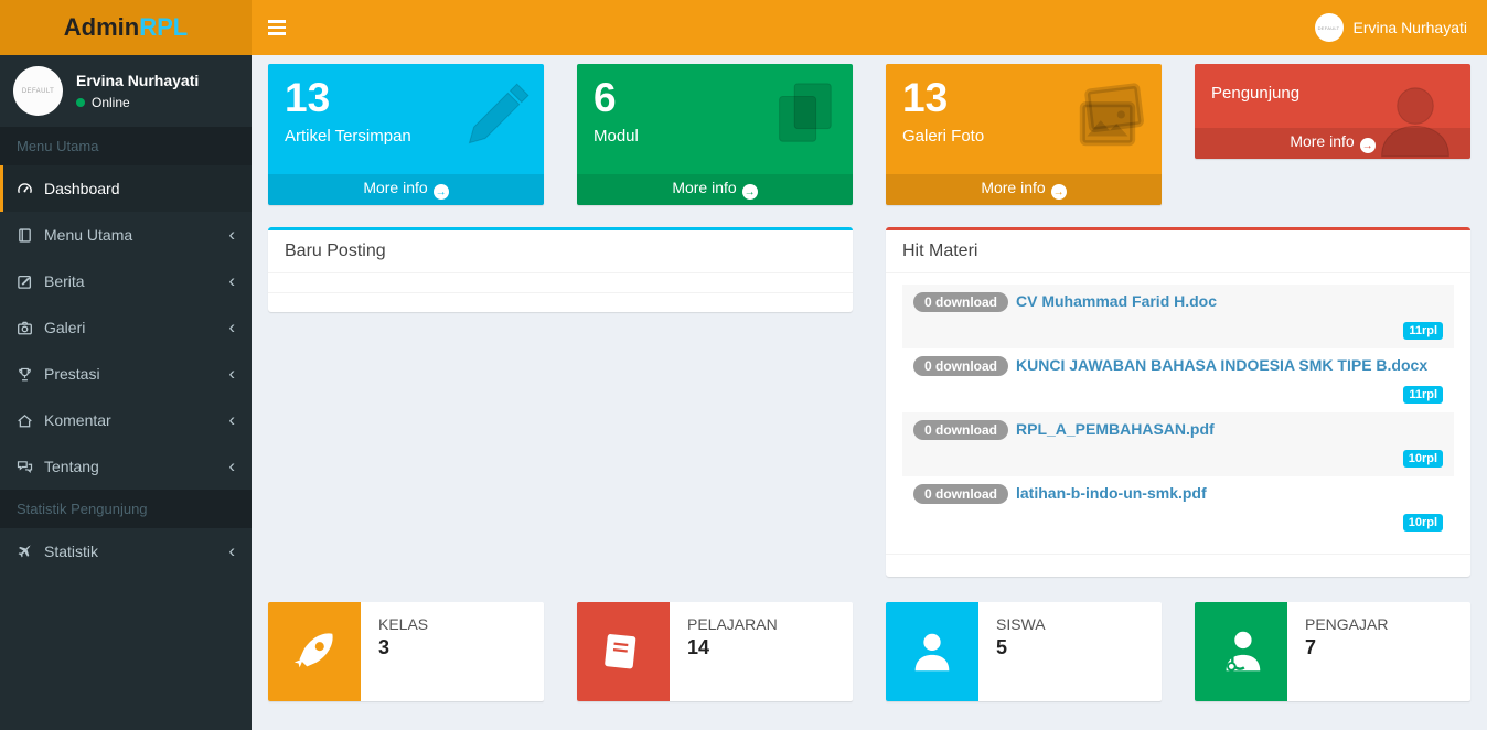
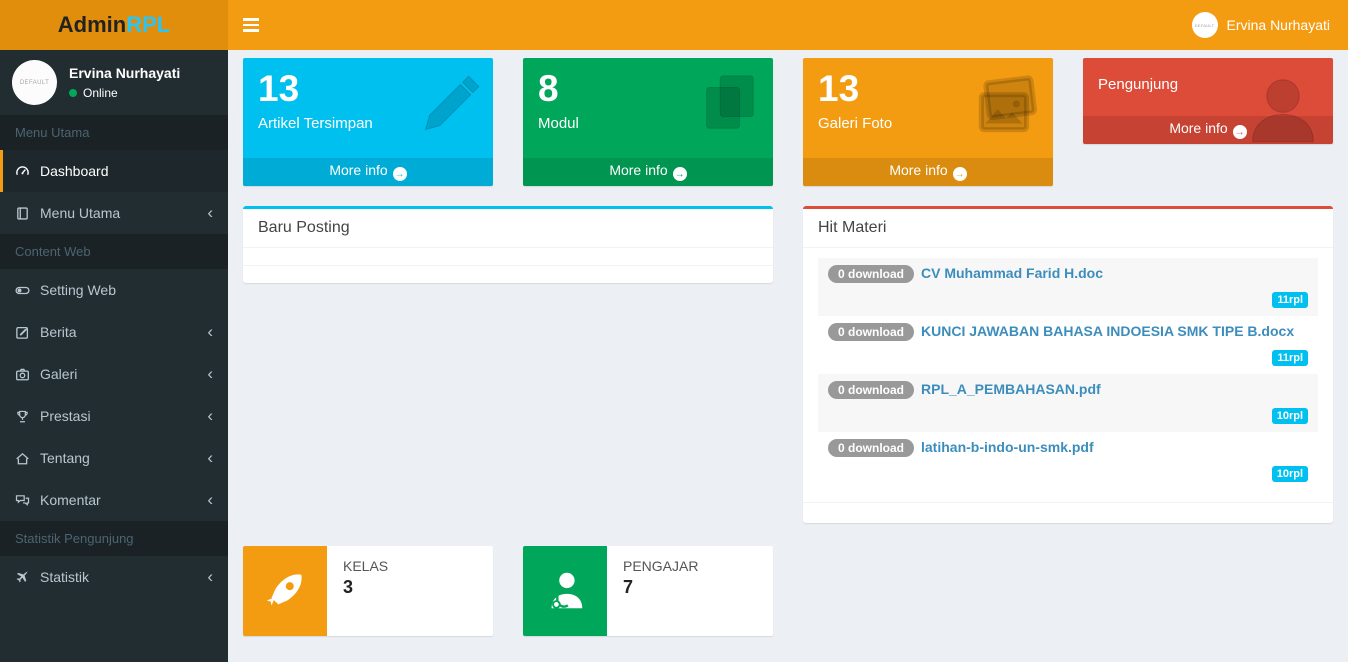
  Admin
  RPL
  Ervina Nurhayati
  Ervina Nurhayati
  Online
  Menu Utama
  Dashboard
  Menu Utama
  ‹
+ Content Web
+ Setting Web
  Berita
  ‹
  Galeri
  ‹
  Prestasi
  ‹
- Komentar
+ Tentang
  ‹
- Tentang
+ Komentar
  ‹
  Statistik Pengunjung
  Statistik
  ‹
  13
  Artikel Tersimpan
  More info
  →
- 6
+ 8
  Modul
  More info
  →
  13
  Galeri Foto
  More info
  →
  Pengunjung
  More info
  →
  Baru Posting
  Hit Materi
  0 download CV Muhammad Farid H.doc
  11rpl
  0 download KUNCI JAWABAN BAHASA INDOESIA SMK TIPE B.docx
  11rpl
  0 download RPL_A_PEMBAHASAN.pdf
  10rpl
  0 download latihan-b-indo-un-smk.pdf
  10rpl
  KELAS
  3
- PELAJARAN
- 14
- SISWA
- 5
  PENGAJAR
  7
